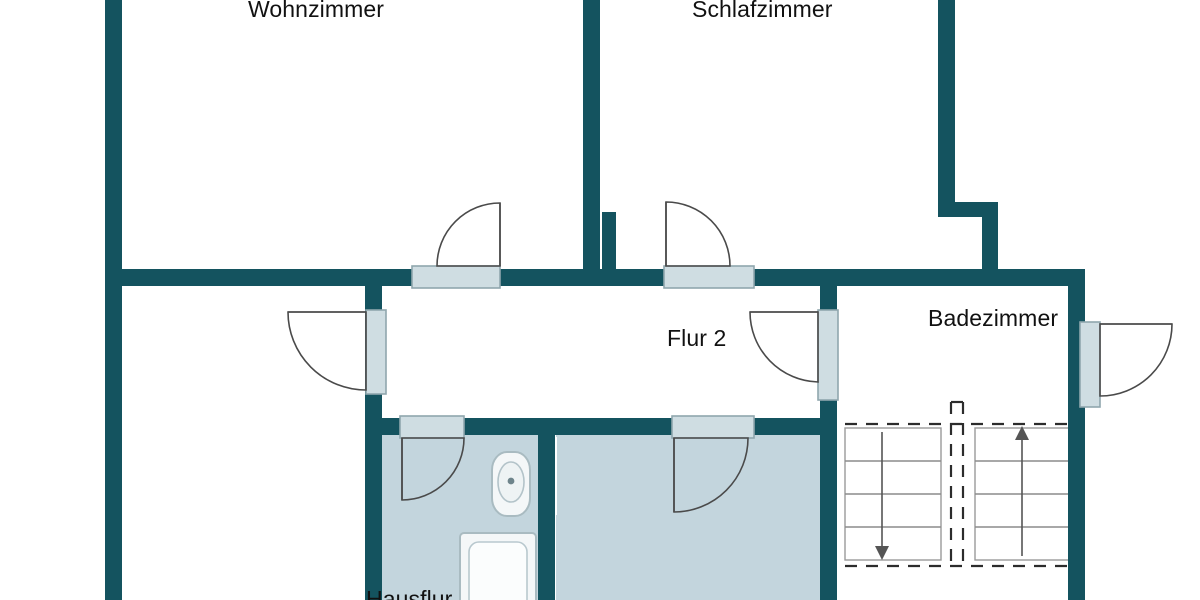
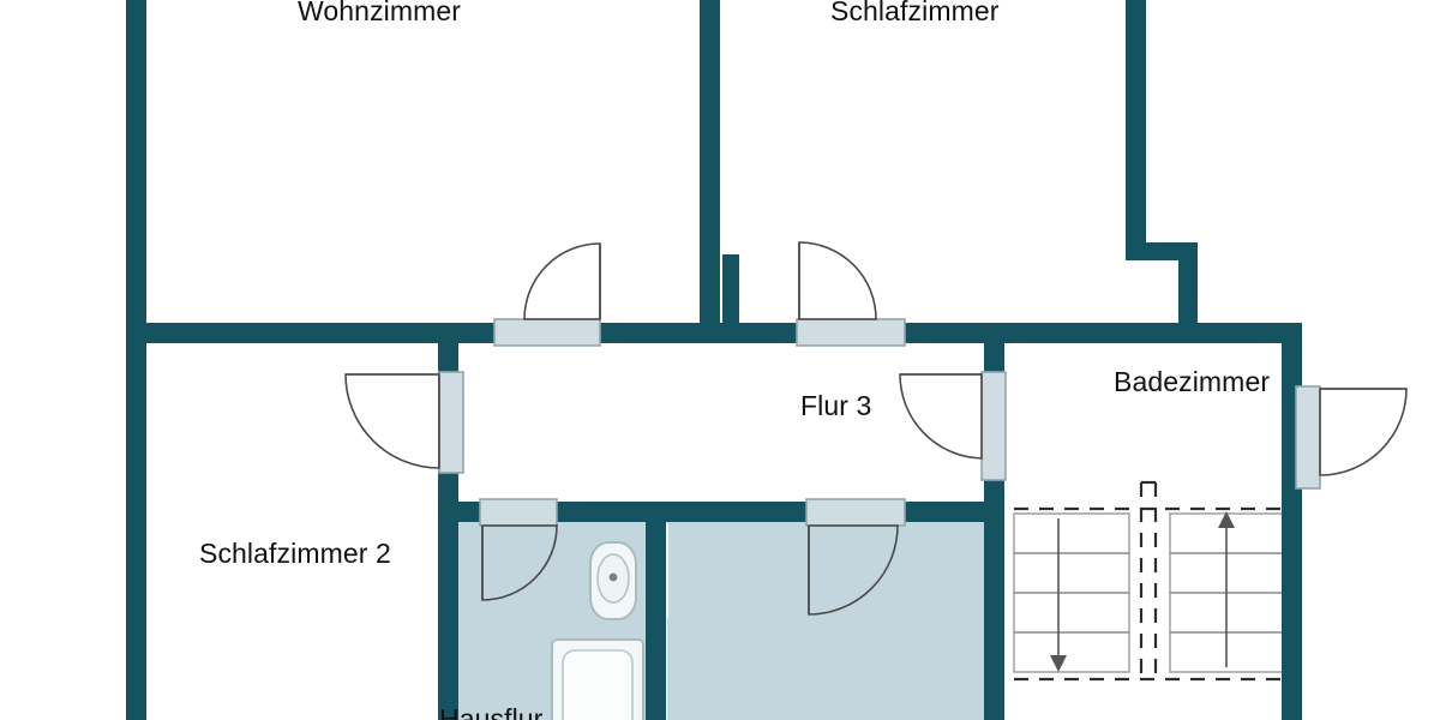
  Wohnzimmer
  Schlafzimmer
  Badezimmer
- Flur 2
+ Flur 3
+ Schlafzimmer 2
  Hausflur
